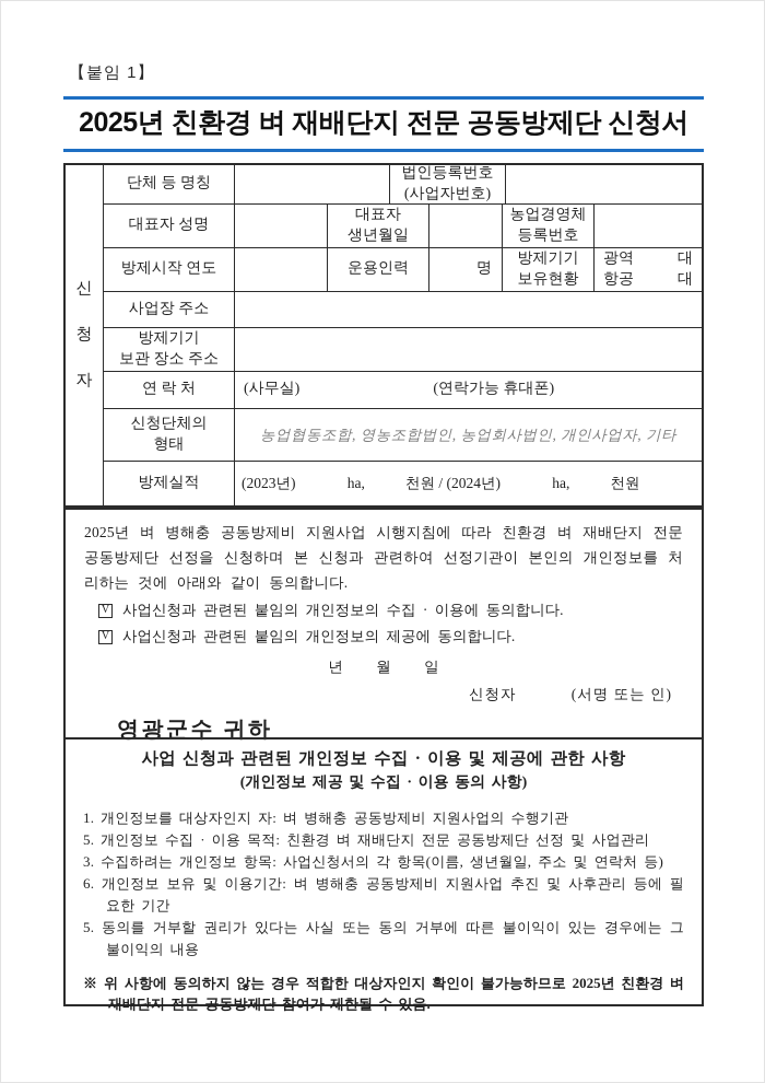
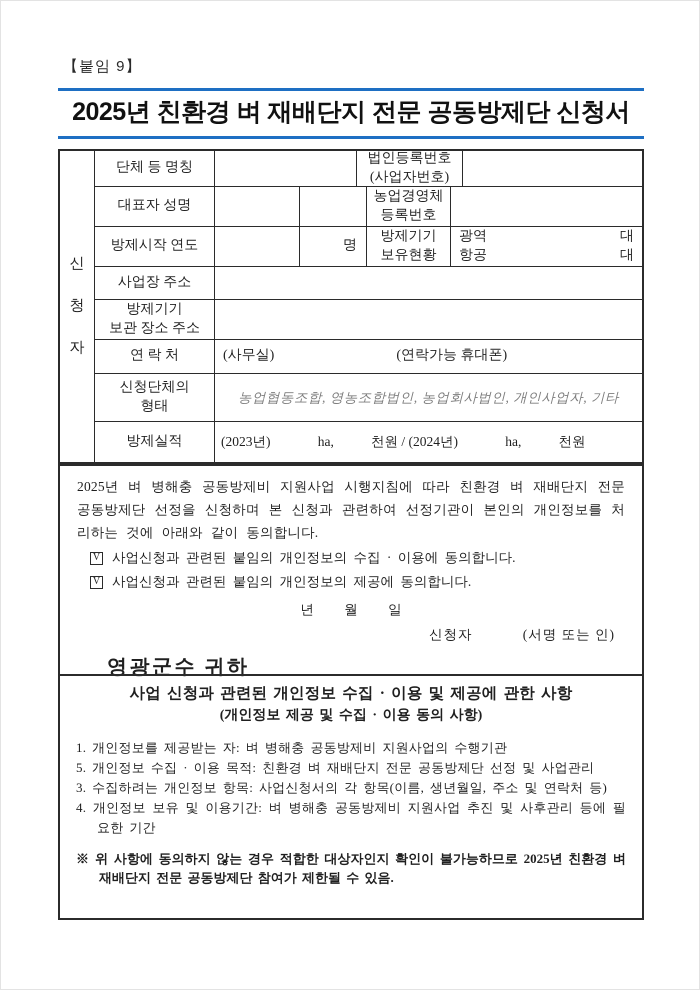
- 【붙임 1】
+ 【붙임 9】
  2025년 친환경 벼 재배단지 전문 공동방제단 신청서
  신
  청
  자
  단체 등 명칭
  법인등록번호
  (사업자번호)
  대표자 성명
- 대표자
- 생년월일
  농업경영체
  등록번호
  방제시작 연도
- 운용인력
  명
  방제기기
  보유현황
  광역
  대
  항공
  대
  사업장 주소
  방제기기
  보관 장소 주소
  연 락 처
  (사무실)
  (연락가능 휴대폰)
  신청단체의
  형태
  농업협동조합, 영농조합법인, 농업회사법인, 개인사업자, 기타
  방제실적
  (2023년) ha, 천원 / (2024년) ha, 천원
  2025년 벼 병해충 공동방제비 지원사업 시행지침에 따라 친환경 벼 재배단지 전문 공동방제단 선정을 신청하며 본 신청과 관련하여 선정기관이 본인의 개인정보를 처리하는 것에 아래와 같이 동의합니다.
  V
  사업신청과 관련된 붙임의 개인정보의 수집 · 이용에 동의합니다.
  V
  사업신청과 관련된 붙임의 개인정보의 제공에 동의합니다.
  년 월 일
  신청자
  (서명 또는 인)
  영광군수 귀하
  사업 신청과 관련된 개인정보 수집 · 이용 및 제공에 관한 사항
  (개인정보 제공 및 수집 · 이용 동의 사항)
- 1. 개인정보를 대상자인지 자: 벼 병해충 공동방제비 지원사업의 수행기관
+ 1. 개인정보를 제공받는 자: 벼 병해충 공동방제비 지원사업의 수행기관
  5. 개인정보 수집 · 이용 목적: 친환경 벼 재배단지 전문 공동방제단 선정 및 사업관리
  3. 수집하려는 개인정보 항목: 사업신청서의 각 항목(이름, 생년월일, 주소 및 연락처 등)
- 6. 개인정보 보유 및 이용기간: 벼 병해충 공동방제비 지원사업 추진 및 사후관리 등에 필요한 기간
+ 4. 개인정보 보유 및 이용기간: 벼 병해충 공동방제비 지원사업 추진 및 사후관리 등에 필요한 기간
- 5. 동의를 거부할 권리가 있다는 사실 또는 동의 거부에 따른 불이익이 있는 경우에는 그 불이익의 내용
  ※ 위 사항에 동의하지 않는 경우 적합한 대상자인지 확인이 불가능하므로 2025년 친환경 벼 재배단지 전문 공동방제단 참여가 제한될 수 있음.
